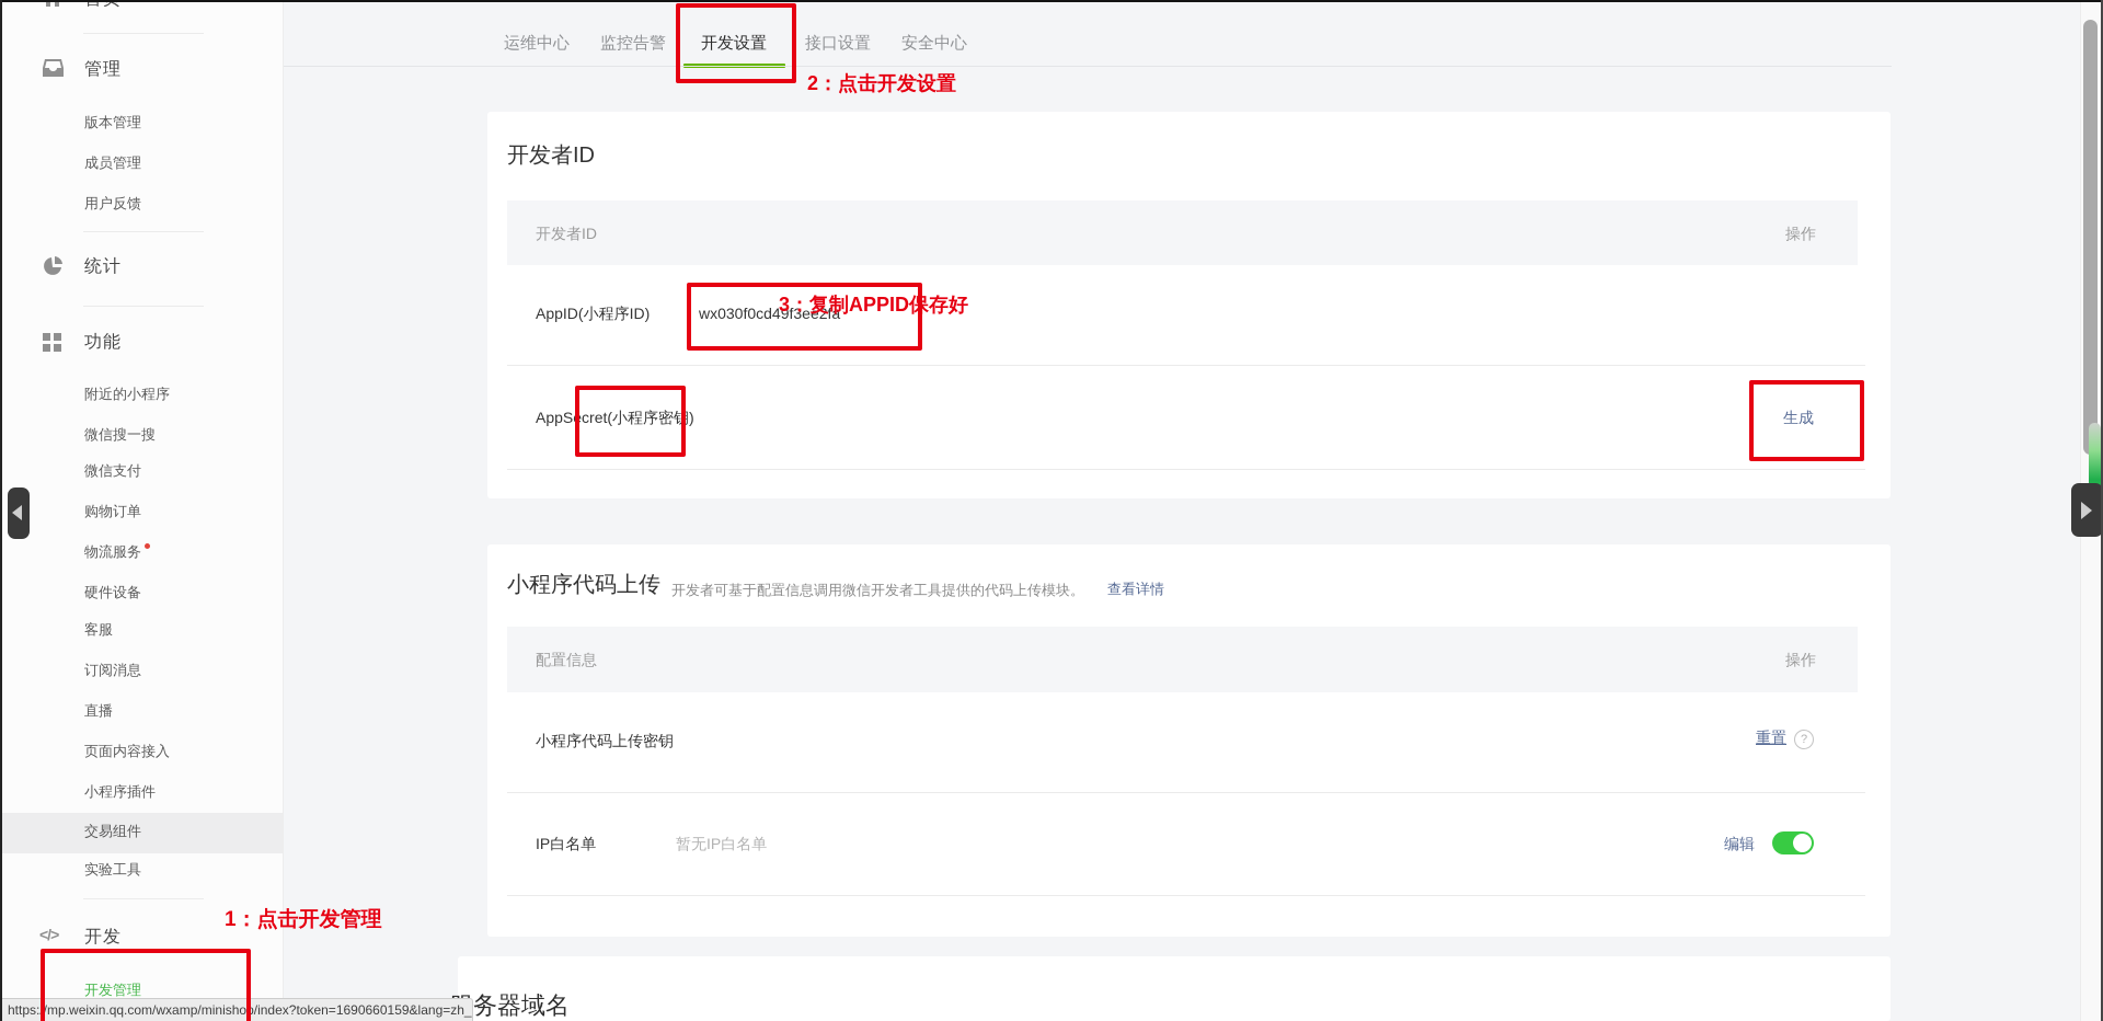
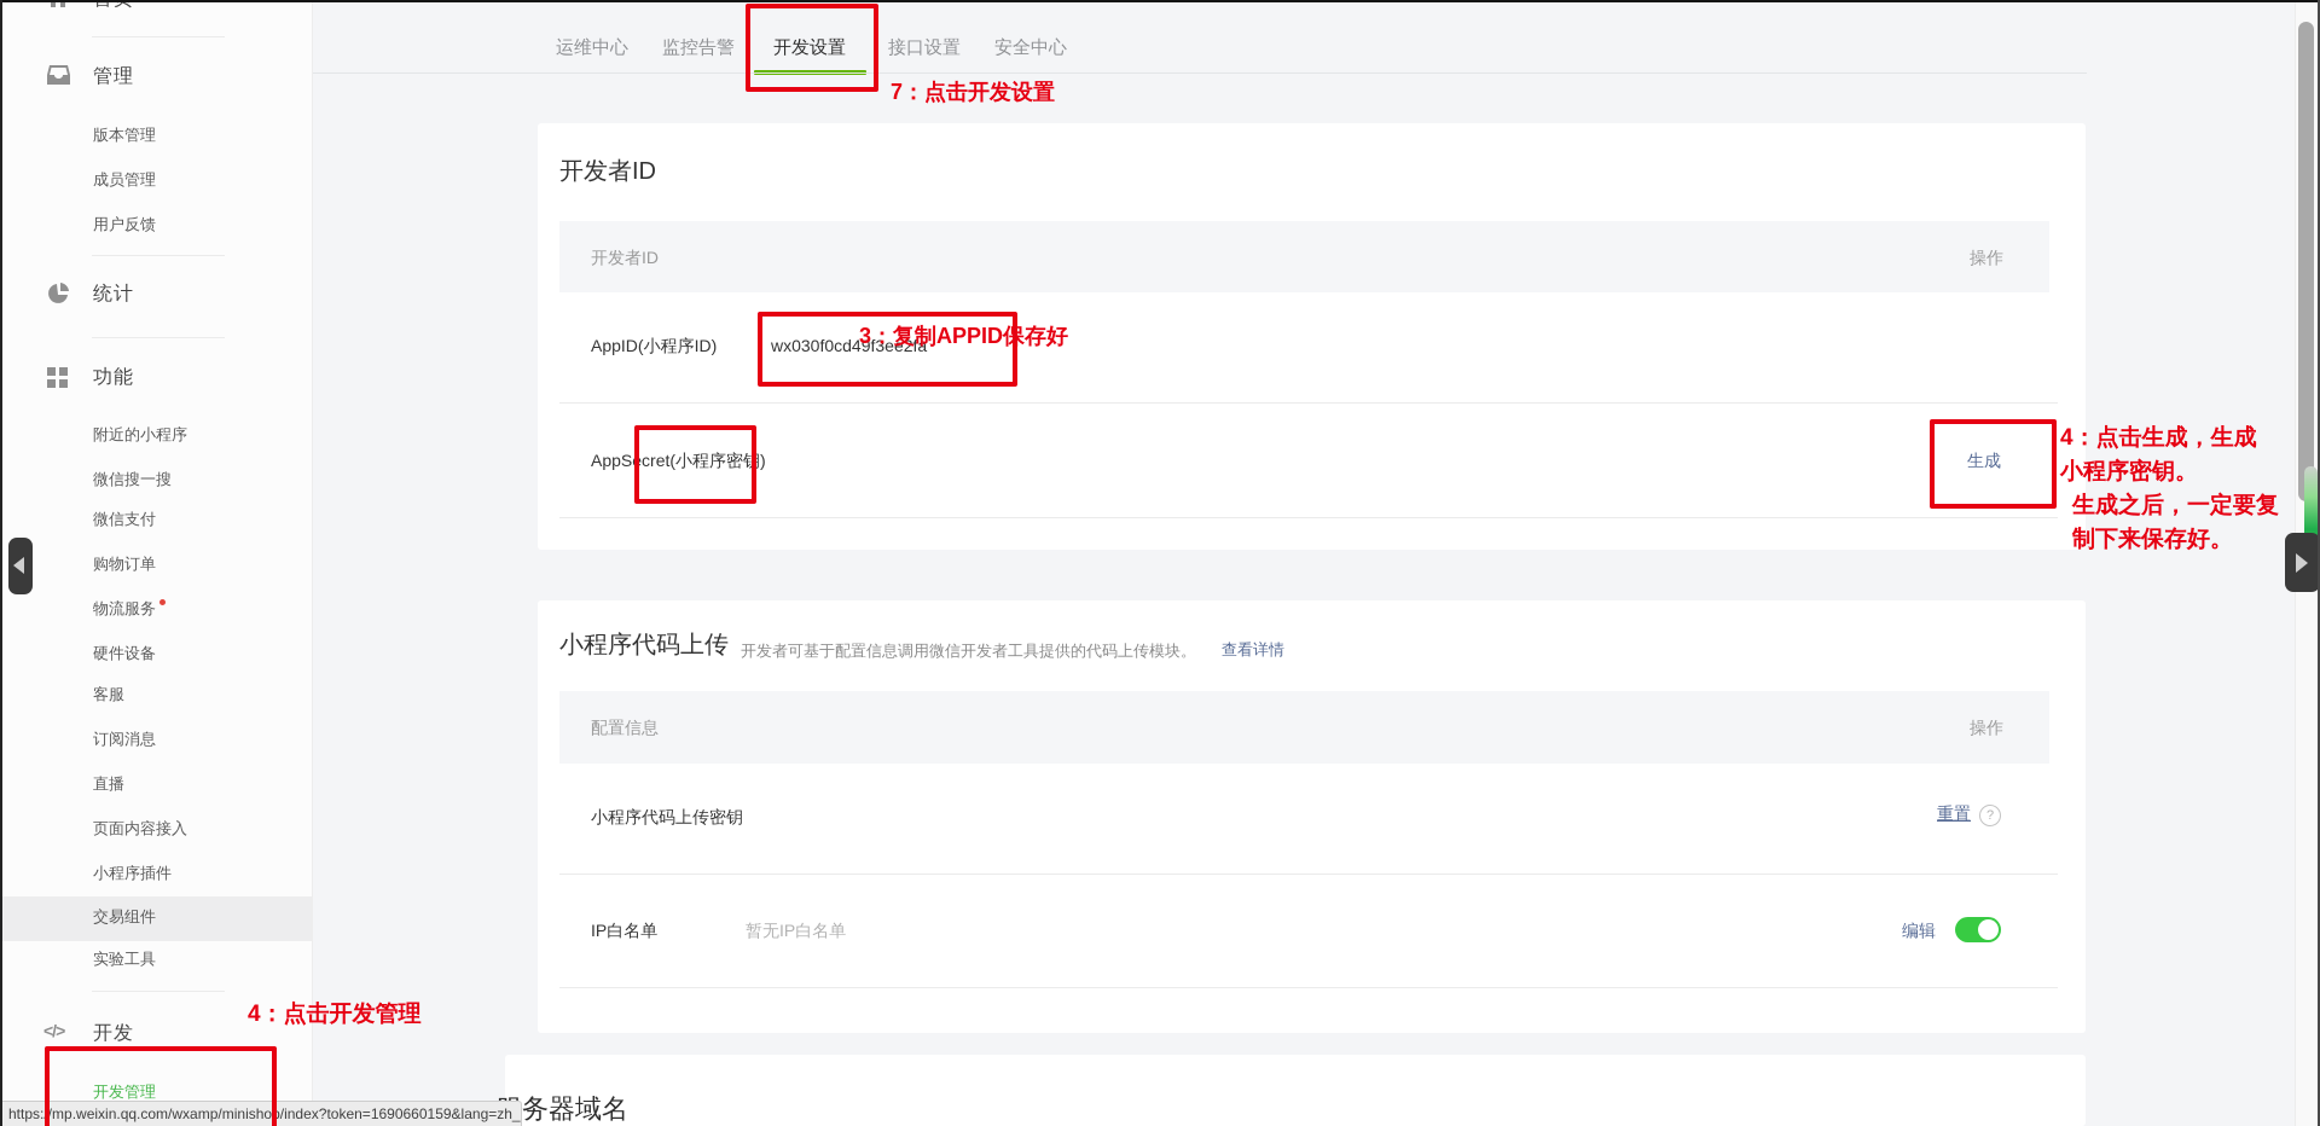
  管理
  版本管理
  成员管理
  用户反馈
  统计
  功能
  附近的小程序
  微信搜一搜
  微信支付
  购物订单
  物流服务
  硬件设备
  客服
  订阅消息
  直播
  页面内容接入
  小程序插件
  交易组件
  实验工具
  </>
  开发
  开发管理
  运维中心
  监控告警
  开发设置
  接口设置
  安全中心
  开发者ID
  开发者ID
  操作
  AppID(小程序ID)
  wx030f0cd49f3ee2fa
  AppSecret(小程序密钥)
  生成
  小程序代码上传
  开发者可基于配置信息调用微信开发者工具提供的代码上传模块。
  查看详情
  配置信息
  操作
  小程序代码上传密钥
  重置 ?
  IP白名单
  暂无IP白名单
  编辑
  务器域名
  https://mp.weixin.qq.com/wxamp/minishop/index?token=1690660159&lang=zh_
- 2：点击开发设置
+ 7：点击开发设置
  3：复制APPID保存好
- 1：点击开发管理
+ 4：点击开发管理
+ 4：点击生成，生成
+ 小程序密钥。
+ 生成之后，一定要复
+ 制下来保存好。
